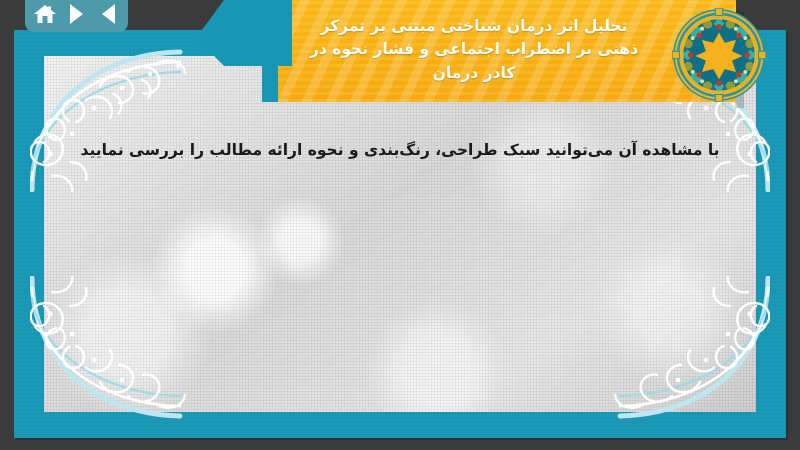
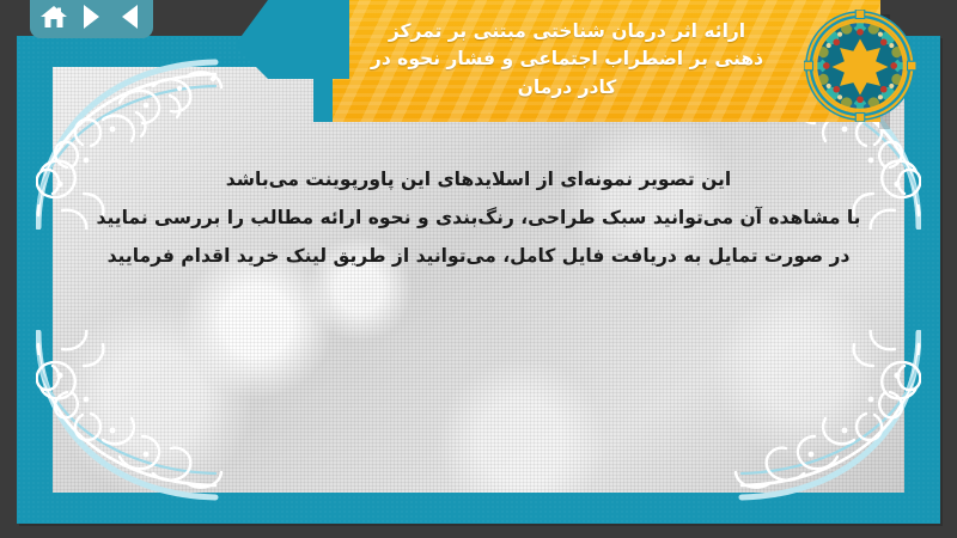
+ این تصویر نمونه‌ای از اسلایدهای این پاورپوینت می‌باشد
  با مشاهده آن می‌توانید سبک طراحی، رنگ‌بندی و نحوه ارائه مطالب را بررسی نمایید
+ در صورت تمایل به دریافت فایل کامل، می‌توانید از طریق لینک خرید اقدام فرمایید
- تحلیل اثر درمان شناختی مبتنی بر تمرکز
+ ارائه اثر درمان شناختی مبتنی بر تمرکز
  ذهنی بر اضطراب اجتماعی و فشار نحوه در
  کادر درمان
